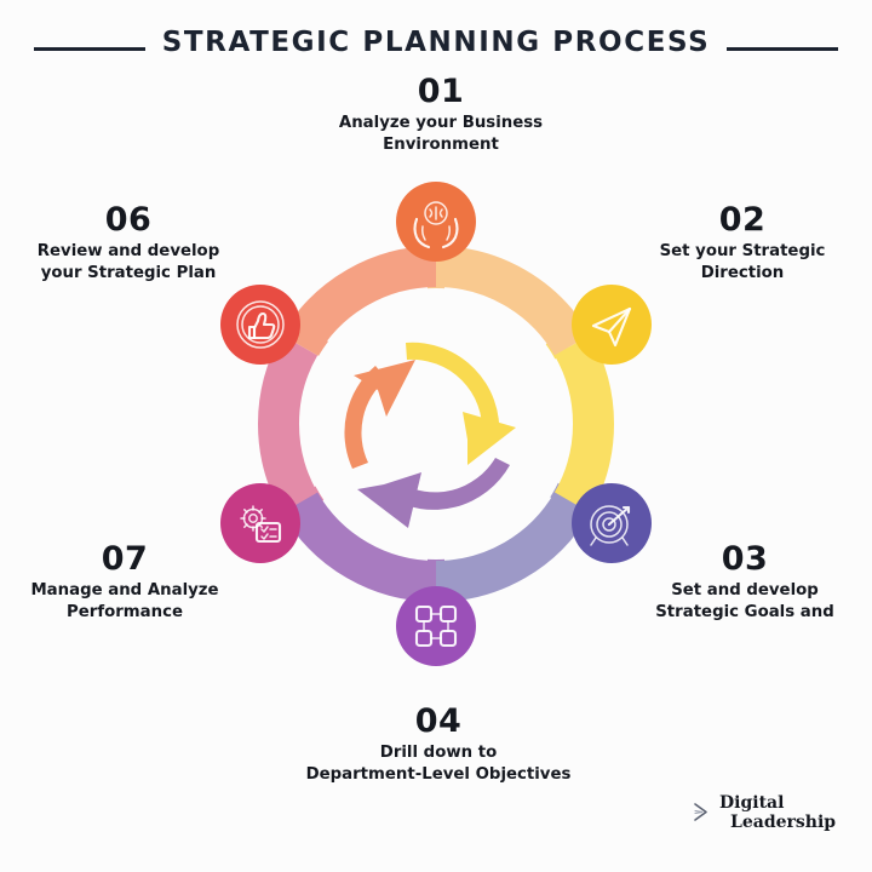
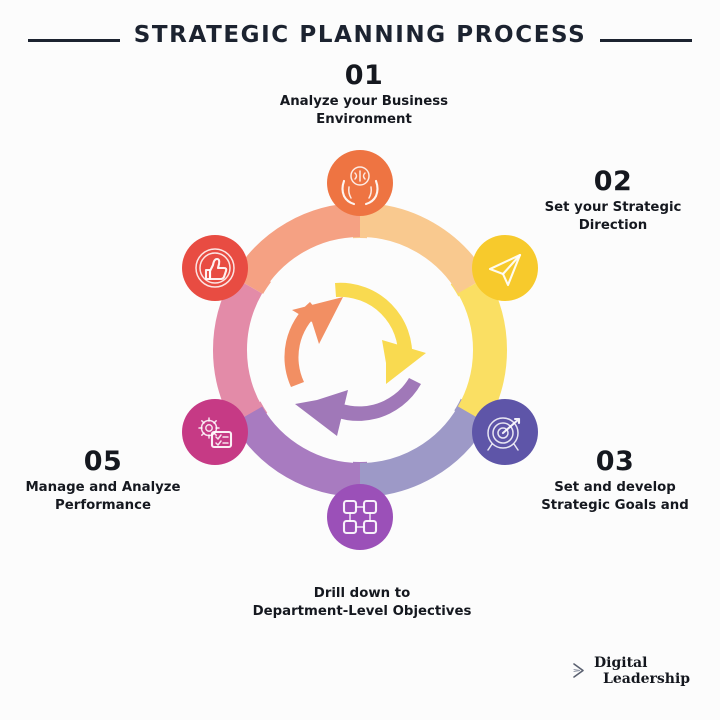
  STRATEGIC PLANNING PROCESS
  01
  Analyze your Business
  Environment
  02
  Set your Strategic
  Direction
  03
  Set and develop
  Strategic Goals and
- 04
  Drill down to
  Department-Level Objectives
- 07
+ 05
  Manage and Analyze
  Performance
- 06
- Review and develop
- your Strategic Plan
  Digital
  Leadership
